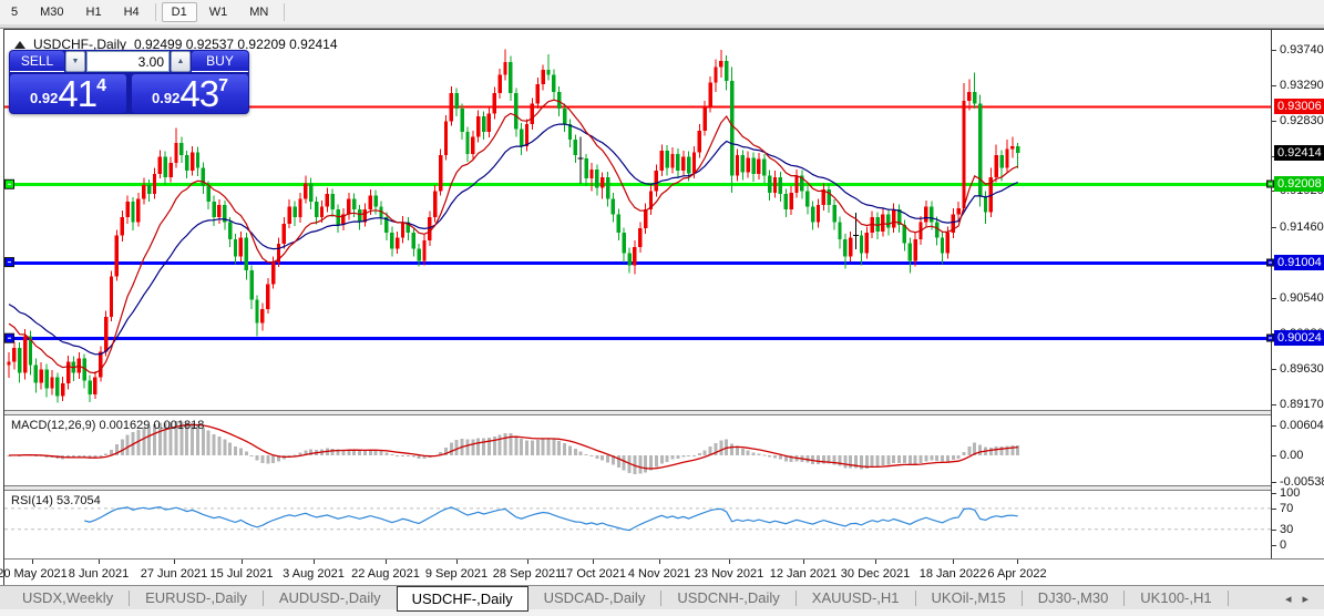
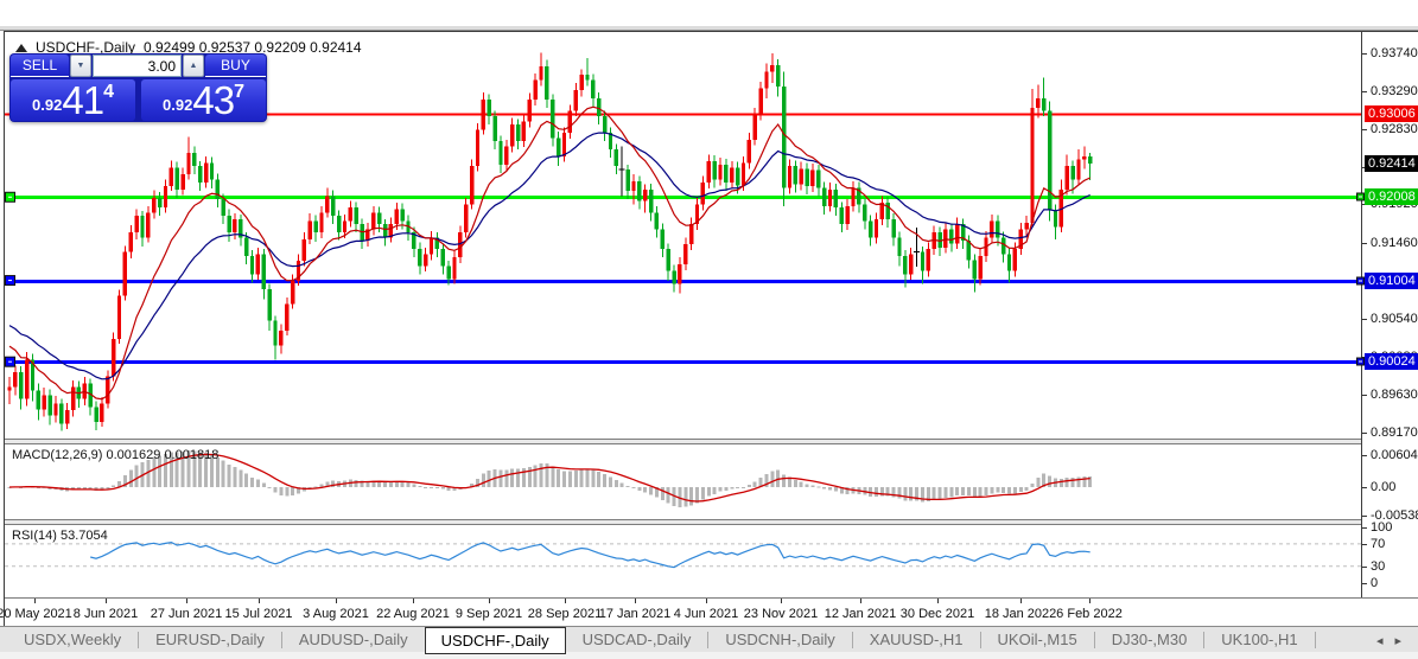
- 5
- M30
- H1
- H4
- D1
- W1
- MN
  USDCHF-,Daily
  0.92499 0.92537 0.92209 0.92414
  SELL
  3.00
  BUY
  0.92
  41
  4
  0.92
  43
  7
  MACD(12,26,9) 0.001629 0.001818
  RSI(14) 53.7054
  0.93740
  0.93290
  0.92830
  0.91460
  0.90540
  0.89630
  0.89170
  0.00604
  0.00
  -0.0053
  100
  70
  30
  0
  0.93006
  0.92414
  0.92008
  0.91004
  0.90024
  20 May 2021
  8 Jun 2021
  27 Jun 2021
  15 Jul 2021
  3 Aug 2021
  22 Aug 2021
  9 Sep 2021
  28 Sep 2021
- 17 Oct 2021
+ 17 Jan 2021
- 4 Nov 2021
+ 4 Jun 2021
  23 Nov 2021
  12 Jan 2021
  30 Dec 2021
  18 Jan 2022
- 6 Apr 2022
+ 6 Feb 2022
  USDX,Weekly
  EURUSD-,Daily
  AUDUSD-,Daily
  USDCHF-,Daily
  USDCAD-,Daily
  USDCNH-,Daily
  XAUUSD-,H1
  UKOil-,M15
  DJ30-,M30
  UK100-,H1
  ◂
  ▸
